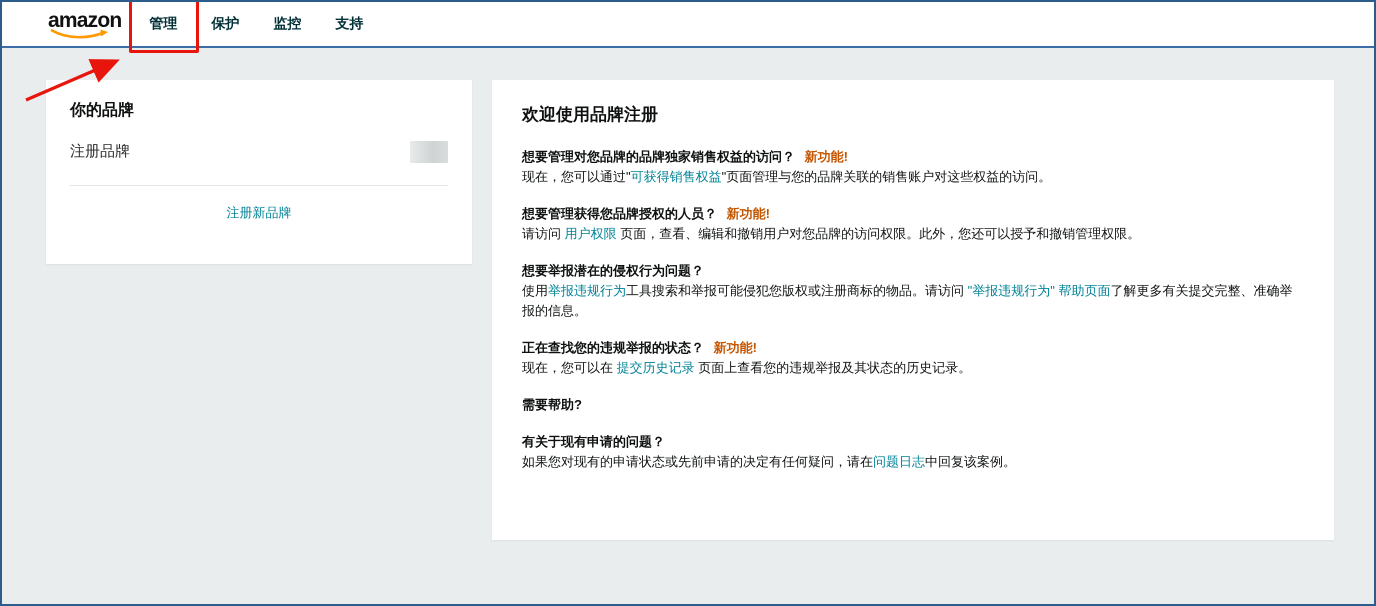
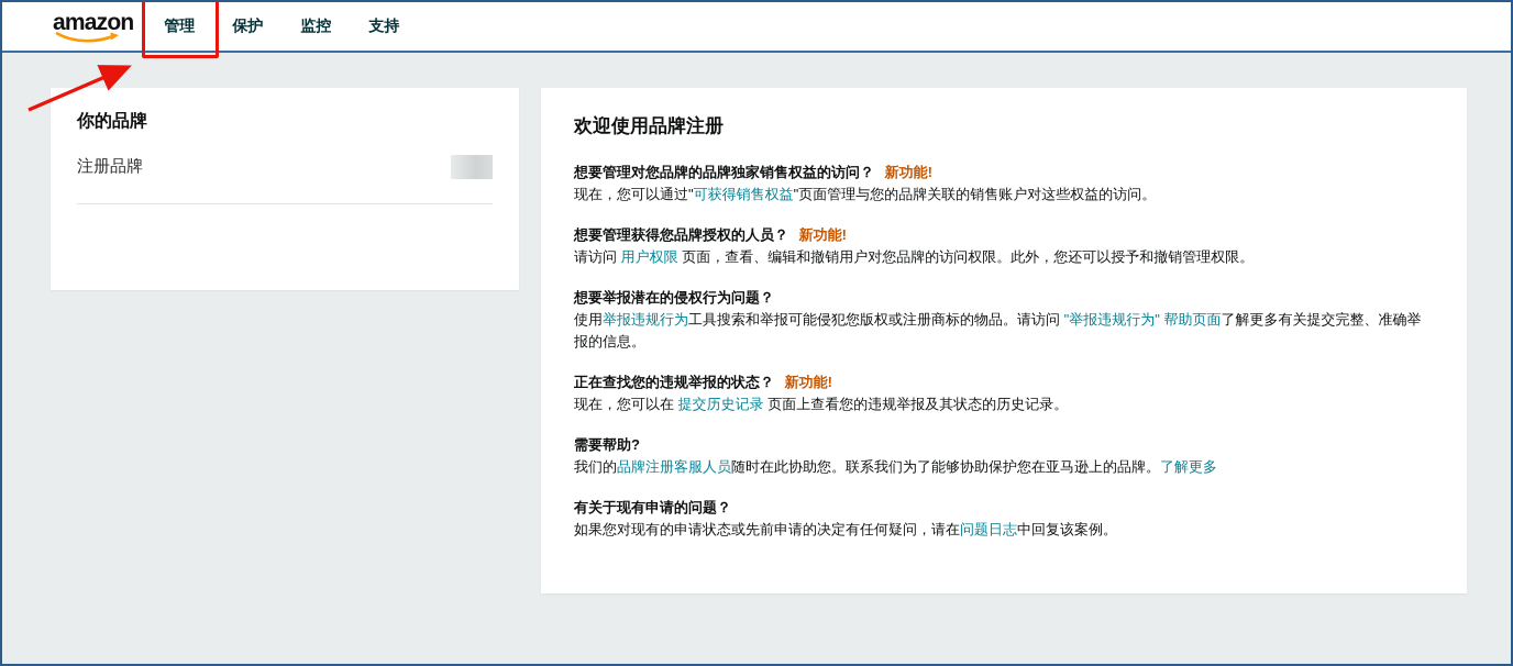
  amazon
  管理
  保护
  监控
  支持
  你的品牌
  注册品牌
- 注册新品牌
  欢迎使用品牌注册
  想要管理对您品牌的品牌独家销售权益的访问？ 新功能!
  现在，您可以通过"可获得销售权益"页面管理与您的品牌关联的销售账户对这些权益的访问。
  想要管理获得您品牌授权的人员？ 新功能!
  请访问 用户权限 页面，查看、编辑和撤销用户对您品牌的访问权限。此外，您还可以授予和撤销管理权限。
  想要举报潜在的侵权行为问题？
  使用举报违规行为工具搜索和举报可能侵犯您版权或注册商标的物品。请访问 "举报违规行为" 帮助页面了解更多有关提交完整、准确举报的信息。
  正在查找您的违规举报的状态？ 新功能!
  现在，您可以在 提交历史记录 页面上查看您的违规举报及其状态的历史记录。
  需要帮助?
+ 我们的品牌注册客服人员随时在此协助您。联系我们为了能够协助保护您在亚马逊上的品牌。了解更多
  有关于现有申请的问题？
  如果您对现有的申请状态或先前申请的决定有任何疑问，请在问题日志中回复该案例。
